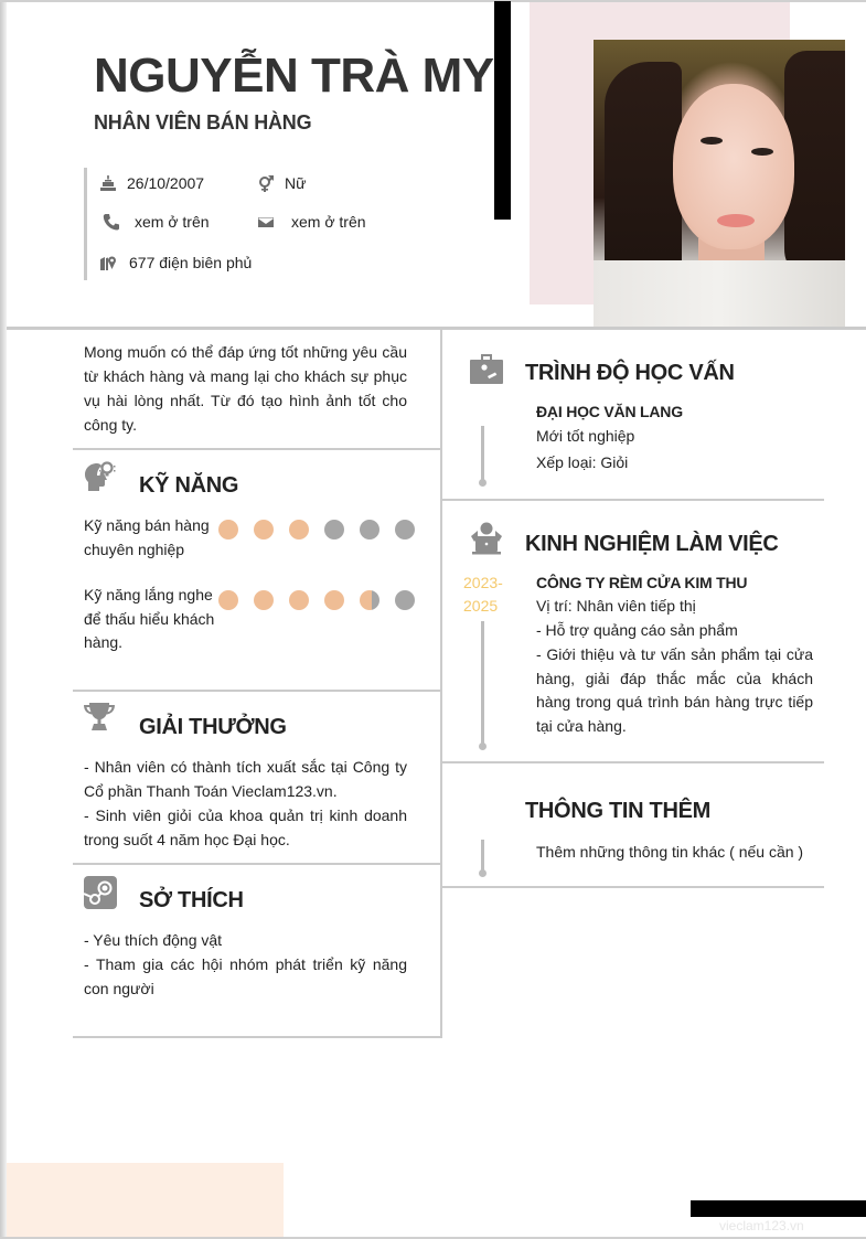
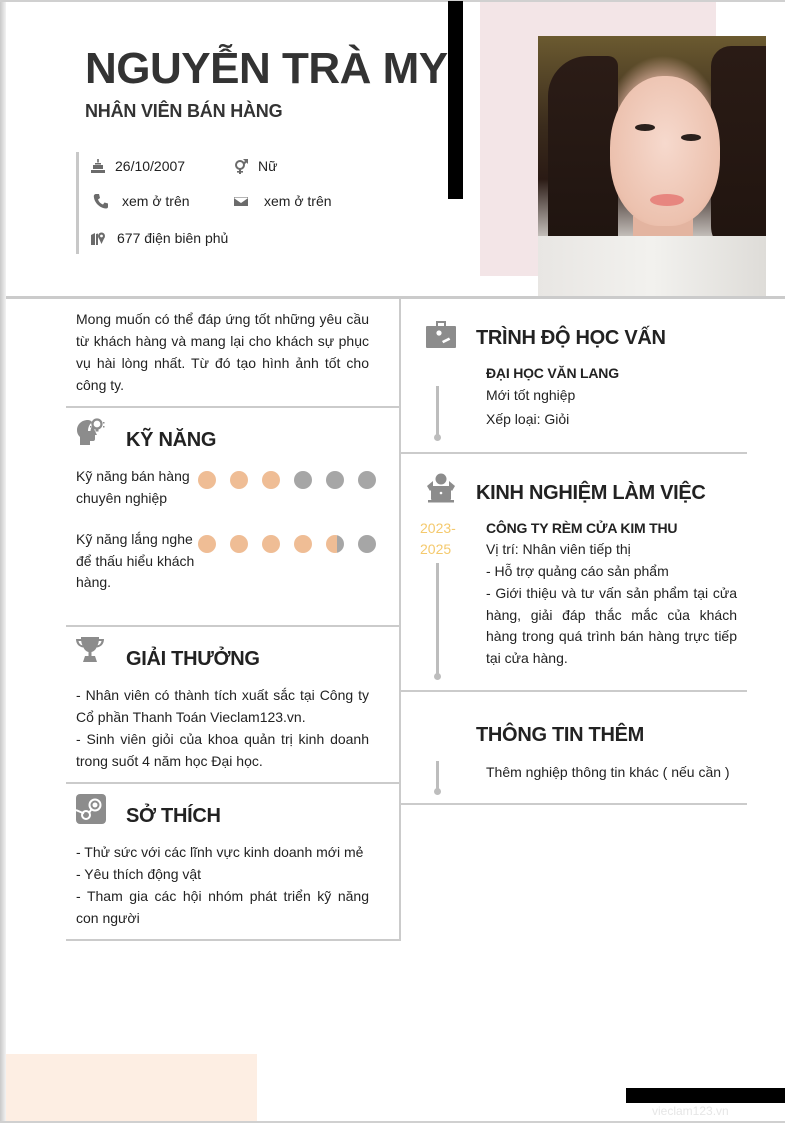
  NGUYỄN TRÀ MY
  NHÂN VIÊN BÁN HÀNG
  26/10/2007
  Nữ
  xem ở trên
  xem ở trên
  677 điện biên phủ
  Mong muốn có thể đáp ứng tốt những yêu cầu từ khách hàng và mang lại cho khách sự phục vụ hài lòng nhất. Từ đó tạo hình ảnh tốt cho công ty.
  KỸ NĂNG
  Kỹ năng bán hàng chuyên nghiệp
  Kỹ năng lắng nghe để thấu hiểu khách hàng.
  GIẢI THƯỞNG
  - Nhân viên có thành tích xuất sắc tại Công ty Cổ phần Thanh Toán Vieclam123.vn.
  - Sinh viên giỏi của khoa quản trị kinh doanh trong suốt 4 năm học Đại học.
  SỞ THÍCH
+ - Thử sức với các lĩnh vực kinh doanh mới mẻ
  - Yêu thích động vật
  - Tham gia các hội nhóm phát triển kỹ năng con người
  TRÌNH ĐỘ HỌC VẤN
  ĐẠI HỌC VĂN LANG
  Mới tốt nghiệp
  Xếp loại: Giỏi
  KINH NGHIỆM LÀM VIỆC
  2023-
  2025
  CÔNG TY RÈM CỬA KIM THU
  Vị trí: Nhân viên tiếp thị
  - Hỗ trợ quảng cáo sản phẩm
  - Giới thiệu và tư vấn sản phẩm tại cửa hàng, giải đáp thắc mắc của khách hàng trong quá trình bán hàng trực tiếp tại cửa hàng.
  THÔNG TIN THÊM
- Thêm những thông tin khác ( nếu cần )
+ Thêm nghiệp thông tin khác ( nếu cần )
  vieclam123.vn
